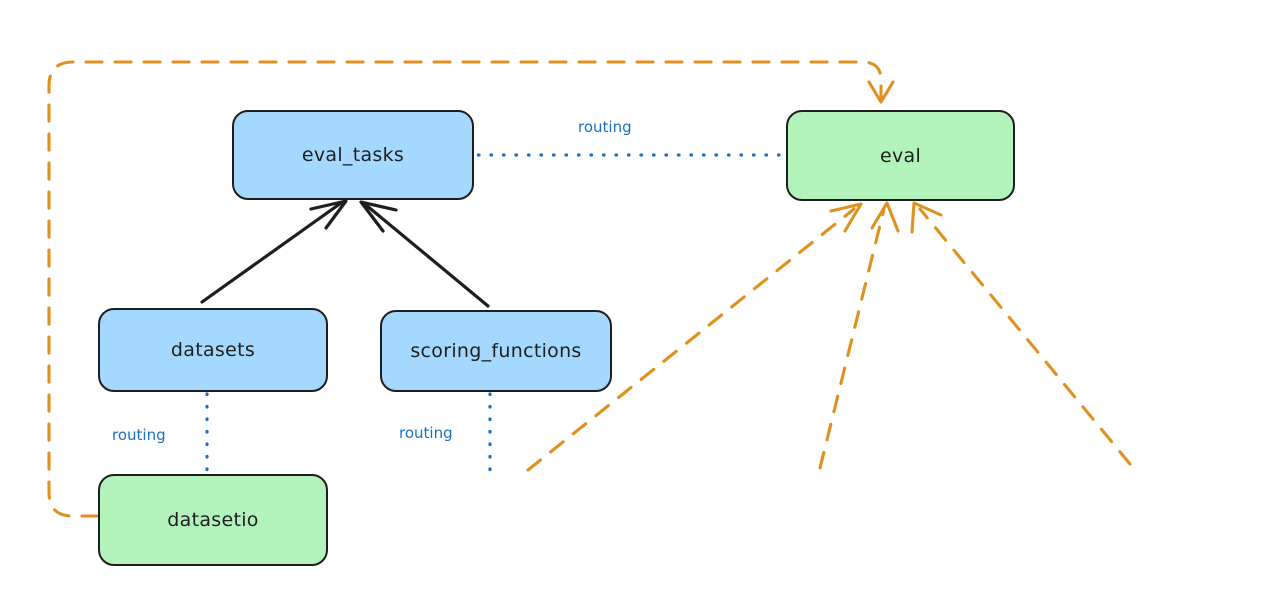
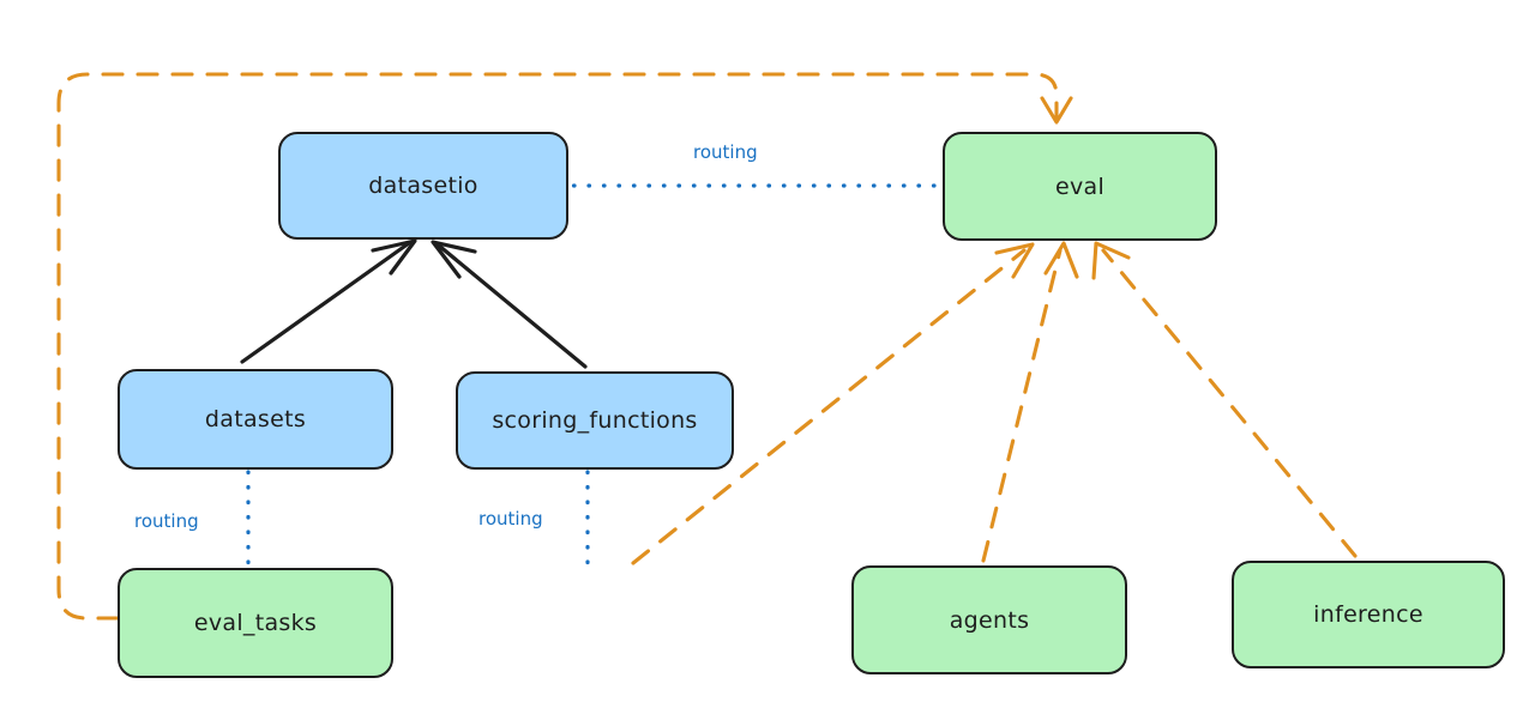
- eval_tasks
+ datasetio
  eval
  datasets
  scoring_functions
- datasetio
+ eval_tasks
+ agents
+ inference
  routing
  routing
  routing
